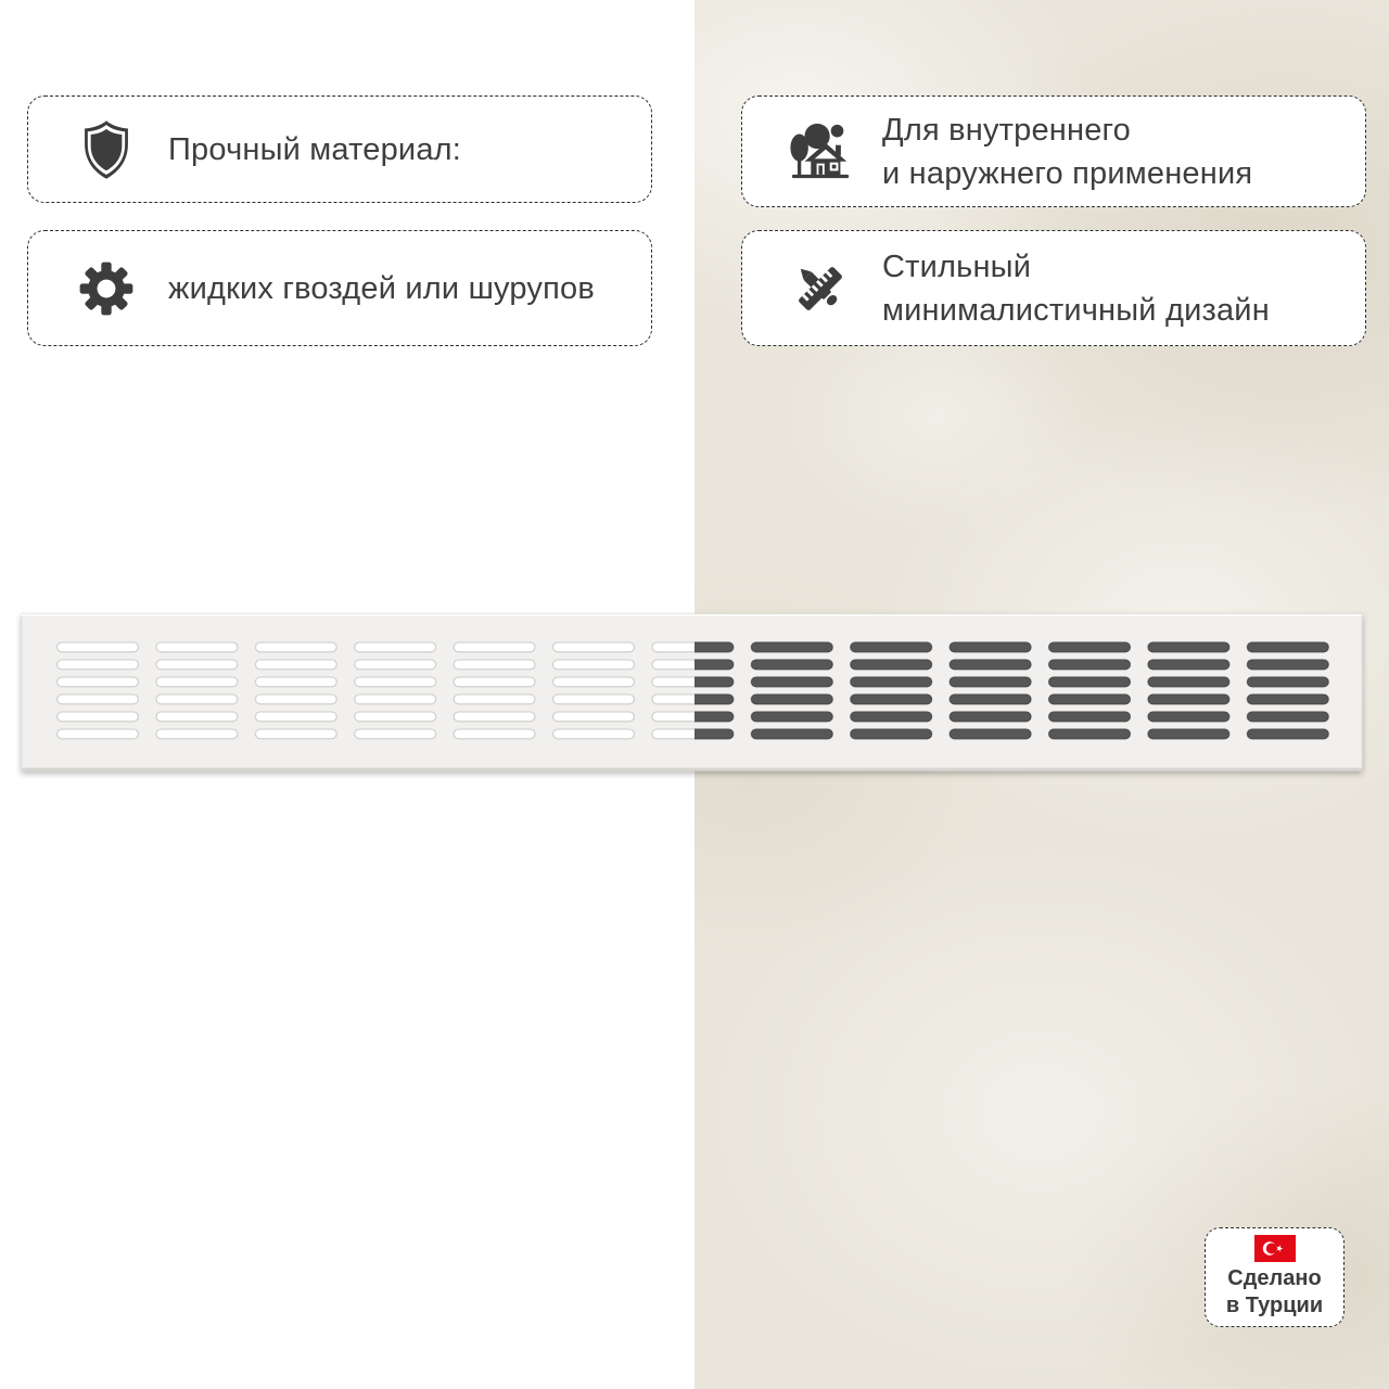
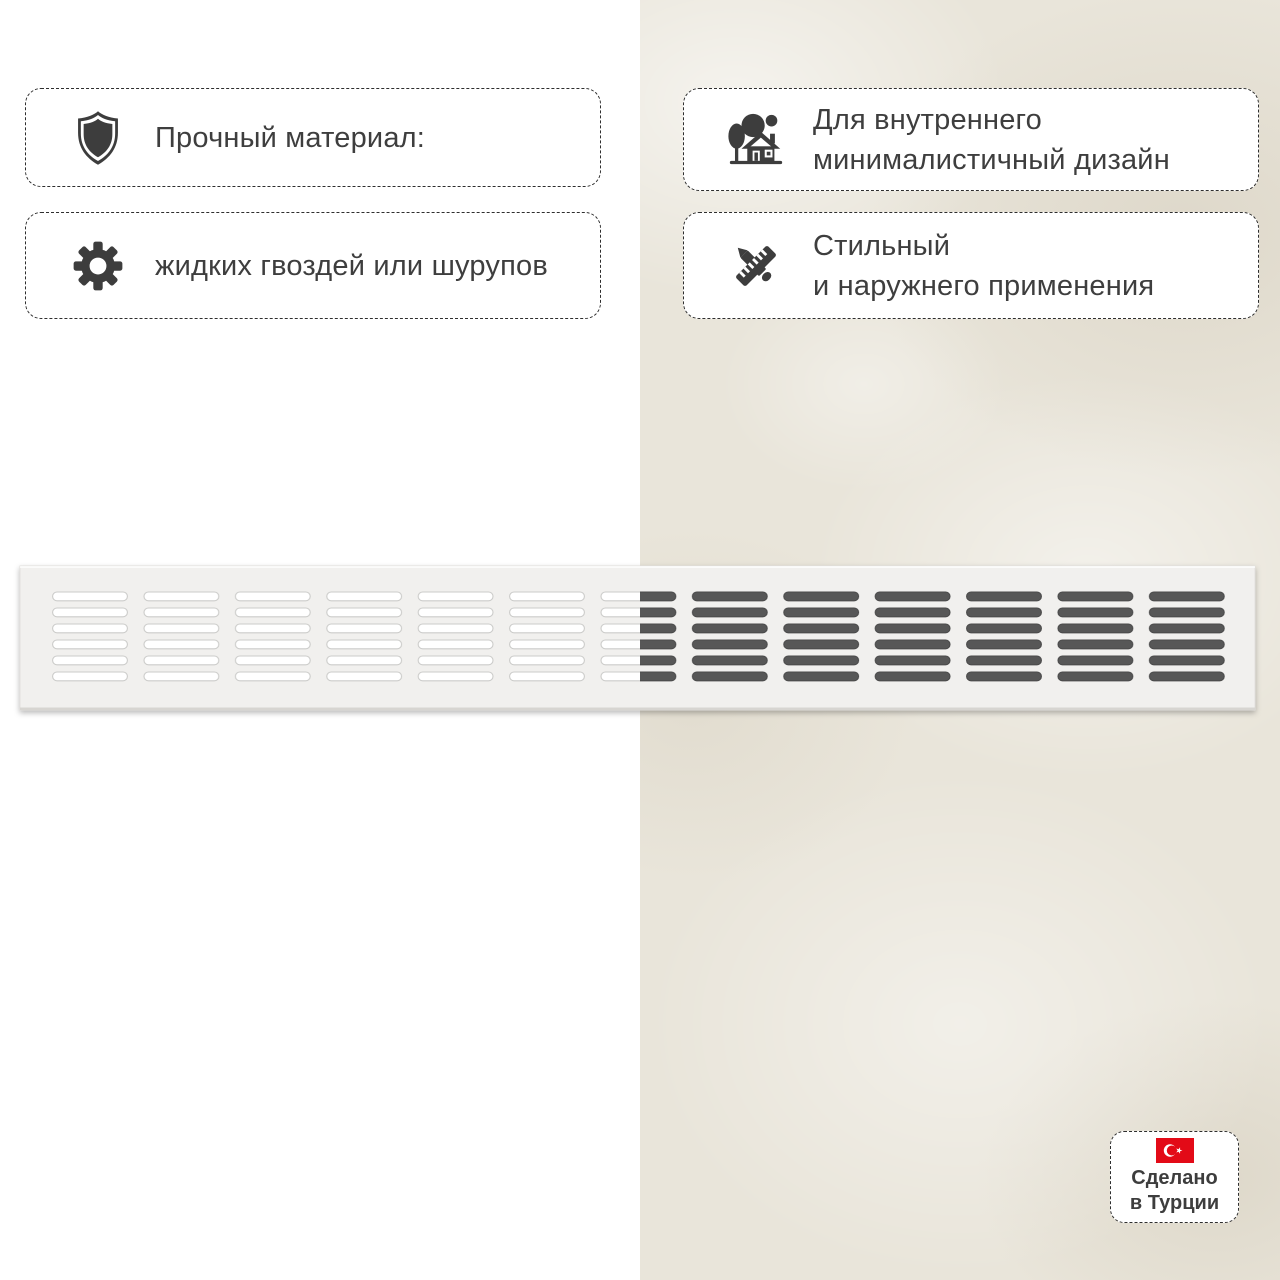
  Прочный материал:
  жидких гвоздей или шурупов
  Для внутреннего
- и наружнего применения
+ минималистичный дизайн
  Стильный
- минималистичный дизайн
+ и наружнего применения
  Сделано
  в Турции
